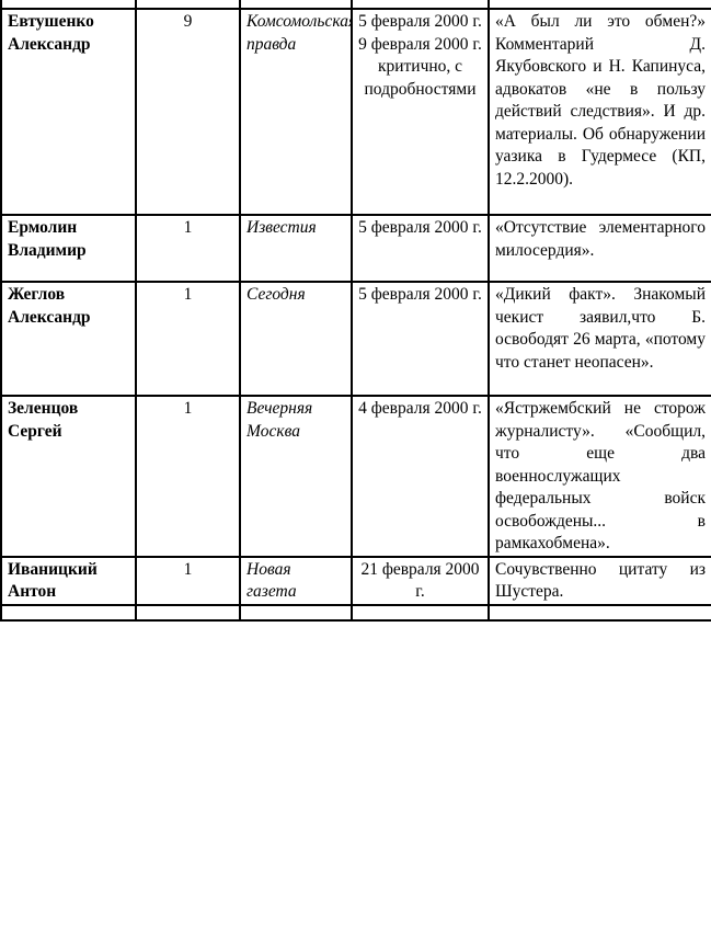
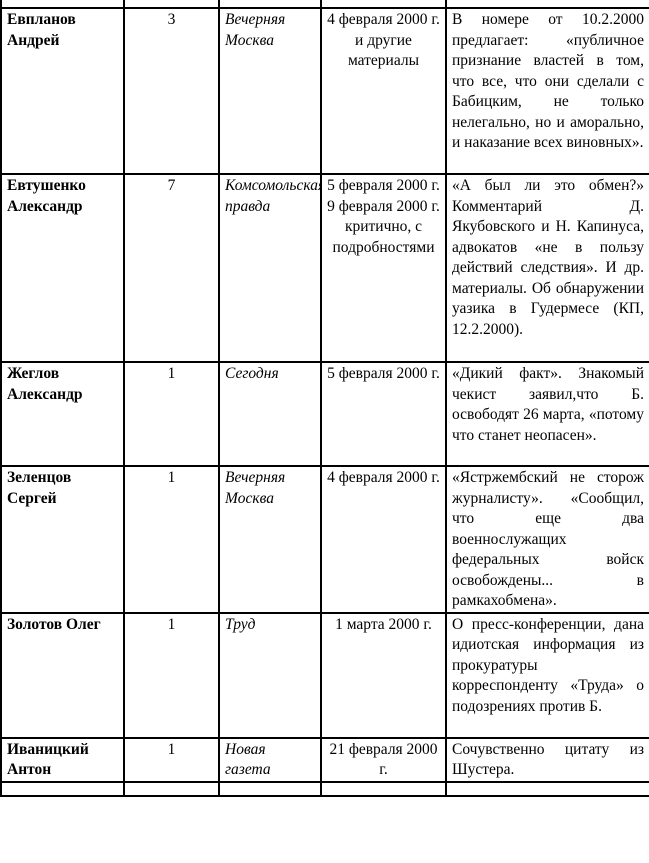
+ Евпланов Андрей	3	Вечерняя Москва	4 февраля 2000 г. и другие материалы	В номере от 10.2.2000 предлагает: «публичное признание властей в том, что все, что они сделали с Бабицким, не только нелегально, но и аморально, и наказание всех виновных».
- Евтушенко Александр	9	Комсомольска правда	5 февраля 2000 г. 9 февраля 2000 г. критично, с подробностями	«А был ли это обмен?» Комментарий Д. Якубовского и Н. Капинуса, адвокатов «не в пользу действий следствия». И др. материалы. Об обнаружении уазика в Гудермесе (КП, 12.2.2000).
+ Евтушенко Александр	7	Комсомольска правда	5 февраля 2000 г. 9 февраля 2000 г. критично, с подробностями	«А был ли это обмен?» Комментарий Д. Якубовского и Н. Капинуса, адвокатов «не в пользу действий следствия». И др. материалы. Об обнаружении уазика в Гудермесе (КП, 12.2.2000).
- Ермолин Владимир	1	Известия	5 февраля 2000 г.	«Отсутствие элементарного милосердия».
  Жеглов Александр	1	Сегодня	5 февраля 2000 г.	«Дикий факт». Знакомый чекист заявил,что Б. освободят 26 марта, «потому что станет неопасен».
  Зеленцов Сергей	1	Вечерняя Москва	4 февраля 2000 г.	«Ястржембский не сторож журналисту». «Сообщил, что еще два военнослужащих федеральных войск освобождены... в рамкахобмена».
+ Золотов Олег	1	Труд	1 марта 2000 г.	О пресс-конференции, дана идиотская информация из прокуратуры корреспонденту «Труда» о подозрениях против Б.
  Иваницкий Антон	1	Новая газета	21 февраля 2000 г.	Сочувственно цитату из Шустера.
